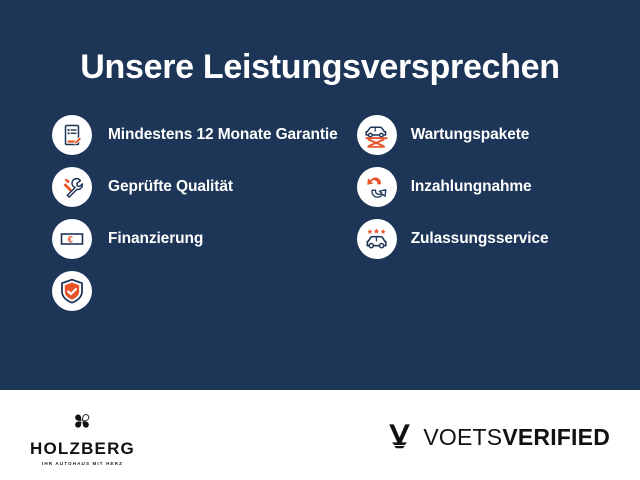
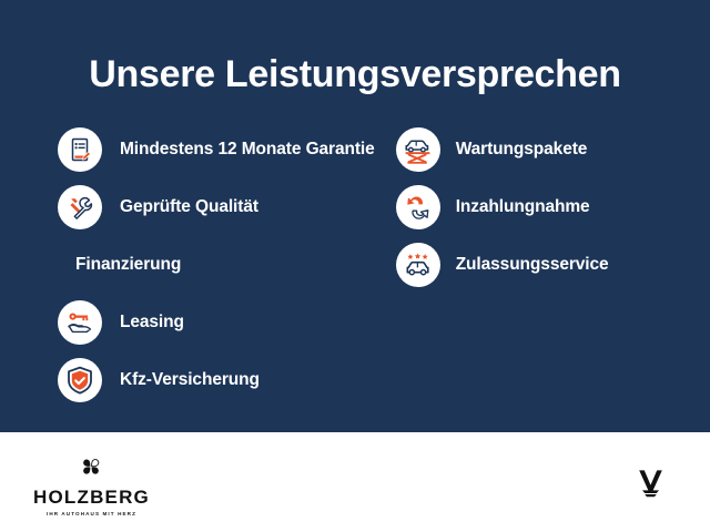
  Unsere Leistungsversprechen
  Mindestens 12 Monate Garantie
  Geprüfte Qualität
- €
  Finanzierung
+ Leasing
+ Kfz-Versicherung
  Wartungspakete
  Inzahlungnahme
  Zulassungsservice
  HOLZBERG
- VOETSVERIFIED
